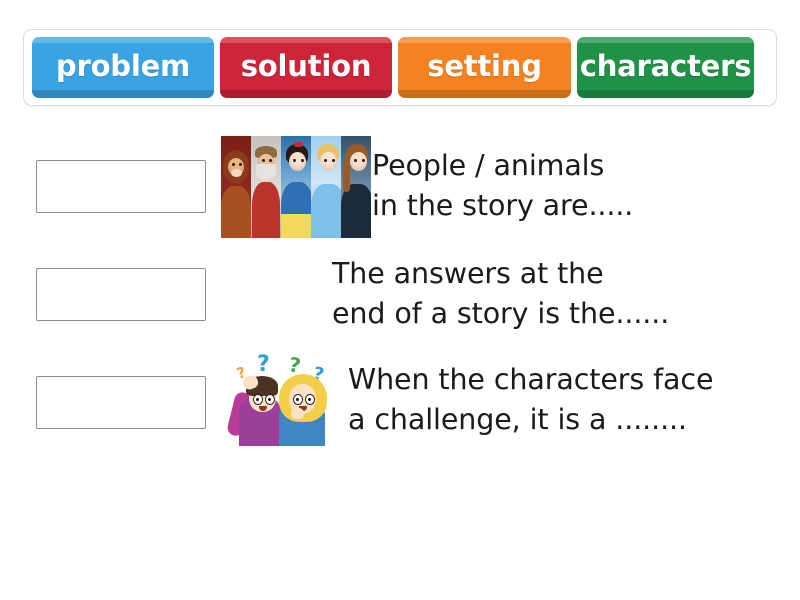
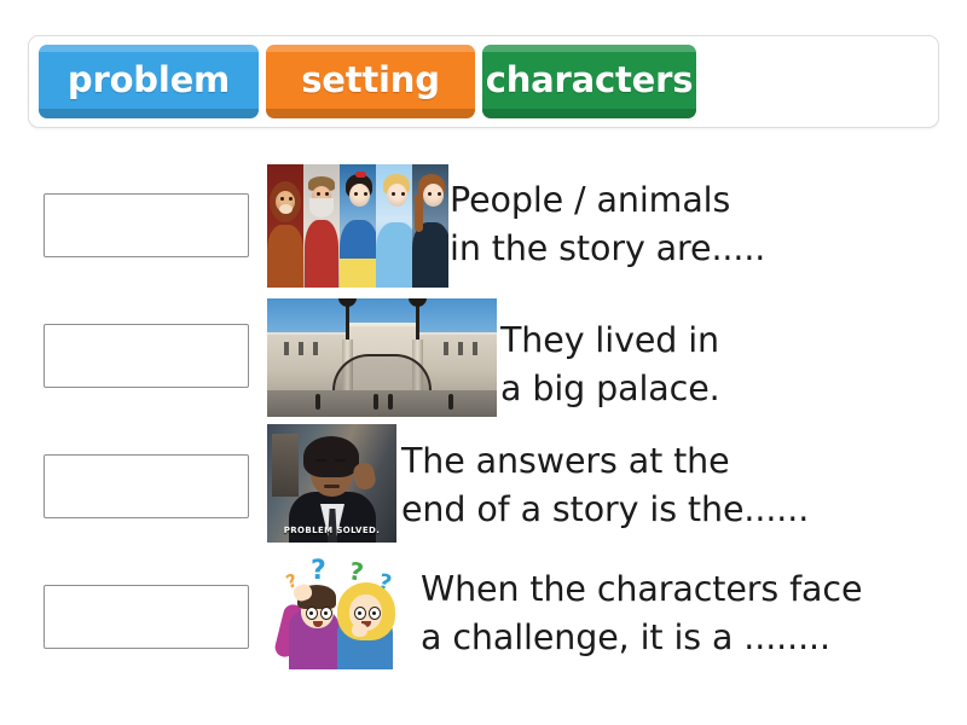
  problem
- solution
  setting
  characters
  People / animals
  in the story are.....
+ They lived in
+ a big palace.
+ PROBLEM SOLVED.
  The answers at the
  end of a story is the......
  ?
  When the characters face
  a challenge, it is a ........
